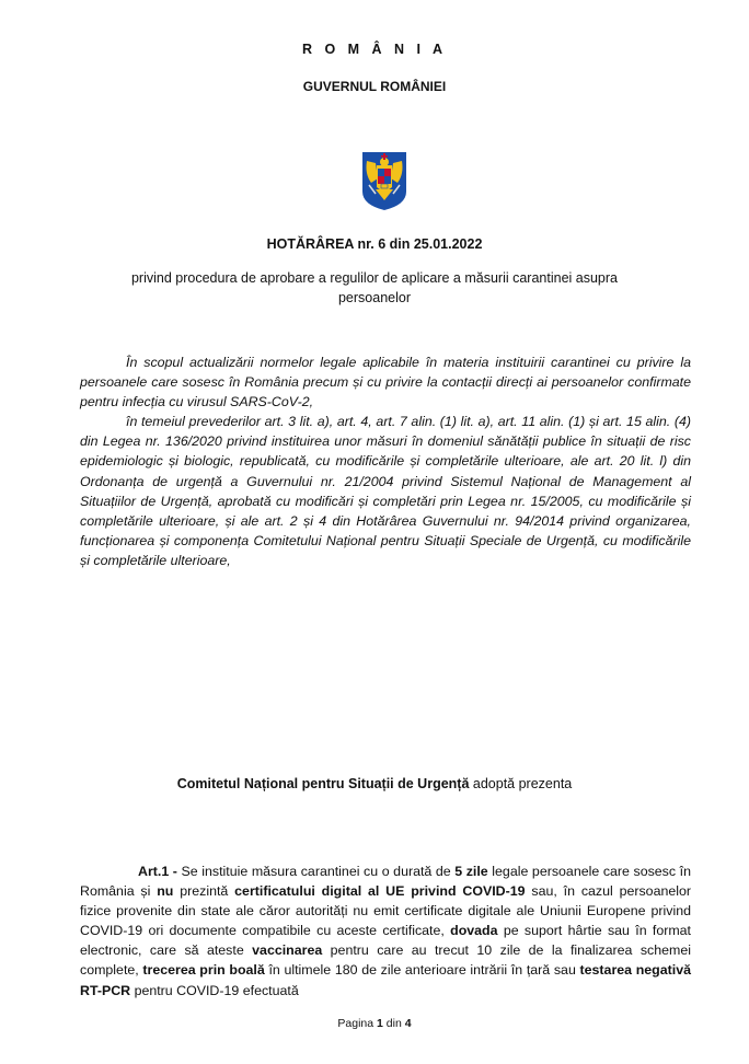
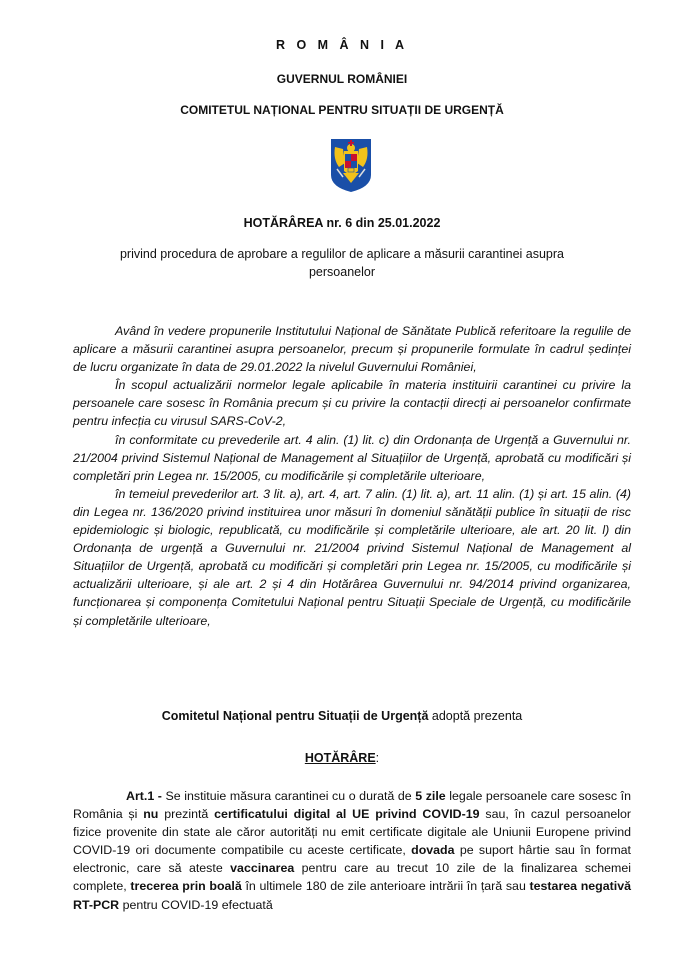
  R O M Â N I A
  GUVERNUL ROMÂNIEI
+ COMITETUL NAȚIONAL PENTRU SITUAȚII DE URGENȚĂ
  HOTĂRÂREA nr. 6 din 25.01.2022
  privind procedura de aprobare a regulilor de aplicare a măsurii carantinei asupra persoanelor
+ Având în vedere propunerile Institutului Național de Sănătate Publică referitoare la regulile de aplicare a măsurii carantinei asupra persoanelor, precum și propunerile formulate în cadrul ședinței de lucru organizate în data de 29.01.2022 la nivelul Guvernului României,
  În scopul actualizării normelor legale aplicabile în materia instituirii carantinei cu privire la persoanele care sosesc în România precum și cu privire la contacții direcți ai persoanelor confirmate pentru infecția cu virusul SARS-CoV-2,
+ în conformitate cu prevederile art. 4 alin. (1) lit. c) din Ordonanța de Urgență a Guvernului nr. 21/2004 privind Sistemul Național de Management al Situațiilor de Urgență, aprobată cu modificări și completări prin Legea nr. 15/2005, cu modificările și completările ulterioare,
- în temeiul prevederilor art. 3 lit. a), art. 4, art. 7 alin. (1) lit. a), art. 11 alin. (1) și art. 15 alin. (4) din Legea nr. 136/2020 privind instituirea unor măsuri în domeniul sănătății publice în situații de risc epidemiologic și biologic, republicată, cu modificările și completările ulterioare, ale art. 20 lit. l) din Ordonanța de urgență a Guvernului nr. 21/2004 privind Sistemul Național de Management al Situațiilor de Urgență, aprobată cu modificări și completări prin Legea nr. 15/2005, cu modificările și completările ulterioare, și ale art. 2 și 4 din Hotărârea Guvernului nr. 94/2014 privind organizarea, funcționarea și componența Comitetului Național pentru Situații Speciale de Urgență, cu modificările și completările ulterioare,
+ în temeiul prevederilor art. 3 lit. a), art. 4, art. 7 alin. (1) lit. a), art. 11 alin. (1) și art. 15 alin. (4) din Legea nr. 136/2020 privind instituirea unor măsuri în domeniul sănătății publice în situații de risc epidemiologic și biologic, republicată, cu modificările și completările ulterioare, ale art. 20 lit. l) din Ordonanța de urgență a Guvernului nr. 21/2004 privind Sistemul Național de Management al Situațiilor de Urgență, aprobată cu modificări și completări prin Legea nr. 15/2005, cu modificările și actualizării ulterioare, și ale art. 2 și 4 din Hotărârea Guvernului nr. 94/2014 privind organizarea, funcționarea și componența Comitetului Național pentru Situații Speciale de Urgență, cu modificările și completările ulterioare,
  Comitetul Național pentru Situații de Urgență adoptă prezenta
+ HOTĂRÂRE:
  Art.1 - Se instituie măsura carantinei cu o durată de 5 zile legale persoanele care sosesc în România și nu prezintă certificatului digital al UE privind COVID-19 sau, în cazul persoanelor fizice provenite din state ale căror autorități nu emit certificate digitale ale Uniunii Europene privind COVID-19 ori documente compatibile cu aceste certificate, dovada pe suport hârtie sau în format electronic, care să ateste vaccinarea pentru care au trecut 10 zile de la finalizarea schemei complete, trecerea prin boală în ultimele 180 de zile anterioare intrării în țară sau testarea negativă RT-PCR pentru COVID-19 efectuată
- Pagina 1 din 4
